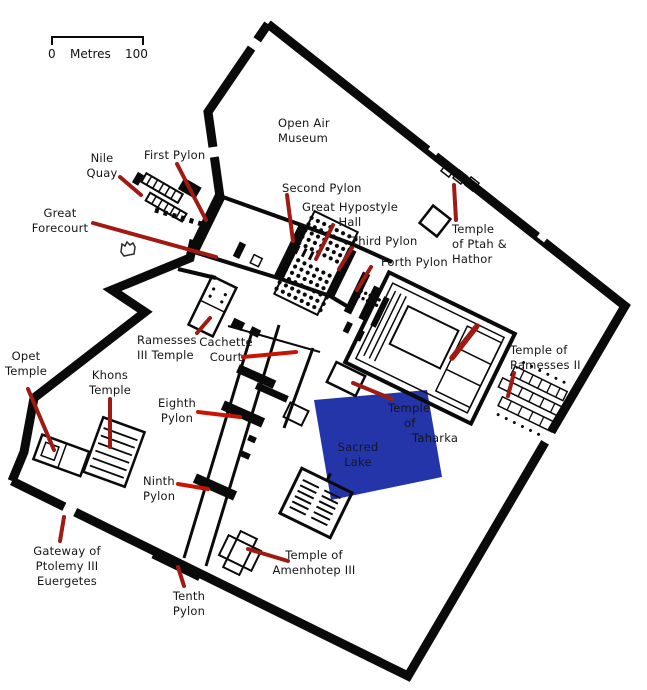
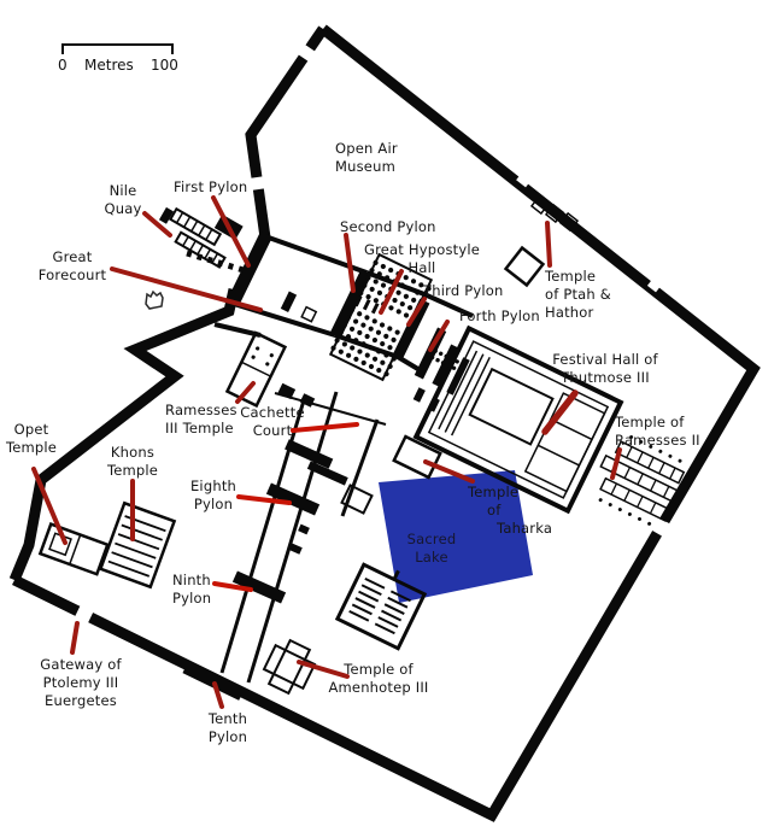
  0
  Metres
  100
  Nile
  Quay
  First Pylon
  Great
  Forecourt
  Open Air
  Museum
  Second Pylon
  Great Hypostyle
  Hall
  Third Pylon
  Forth Pylon
  Temple
  of Ptah &
  Hathor
+ Festival Hall of
+ Thutmose III
  Temple of
  Ramesses II
  Ramesses
  III Temple
  Cachette
  Court
  Eighth
  Pylon
  Opet
  Temple
  Khons
  Temple
  Ninth
  Pylon
  Temple
  of
  Taharka
  Sacred
  Lake
  Gateway of
  Ptolemy III
  Euergetes
  Tenth
  Pylon
  Temple of
  Amenhotep III
